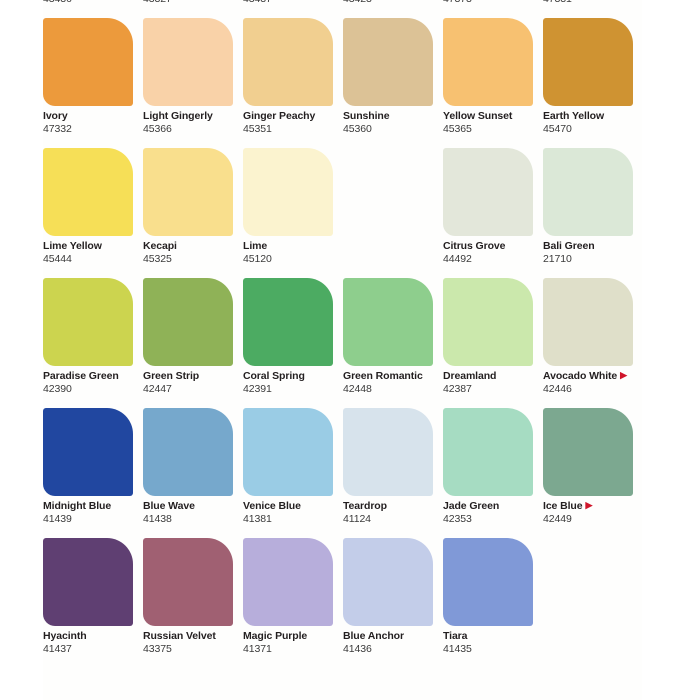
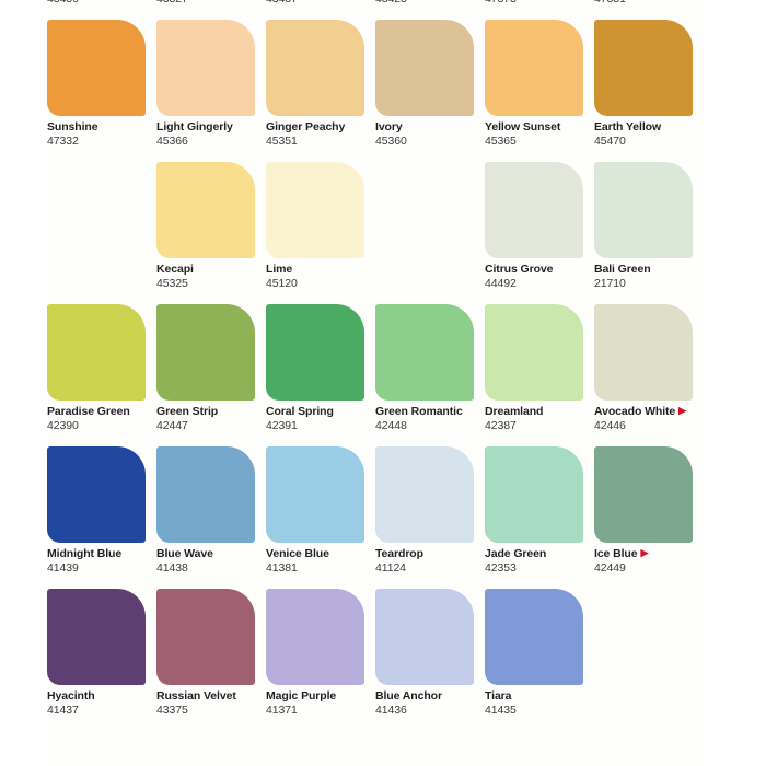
- Ivory
+ Sunshine
  47332
  Light Gingerly
  45366
  Ginger Peachy
  45351
- Sunshine
+ Ivory
  45360
  Yellow Sunset
  45365
  Earth Yellow
  45470
- Lime Yellow
- 45444
  Kecapi
  45325
  Lime
  45120
  Citrus Grove
  44492
  Bali Green
  21710
  Paradise Green
  42390
  Green Strip
  42447
  Coral Spring
  42391
  Green Romantic
  42448
  Dreamland
  42387
  Avocado White ▶
  42446
  Midnight Blue
  41439
  Blue Wave
  41438
  Venice Blue
  41381
  Teardrop
  41124
  Jade Green
  42353
  Ice Blue ▶
  42449
  Hyacinth
  41437
  Russian Velvet
  43375
  Magic Purple
  41371
  Blue Anchor
  41436
  Tiara
  41435
